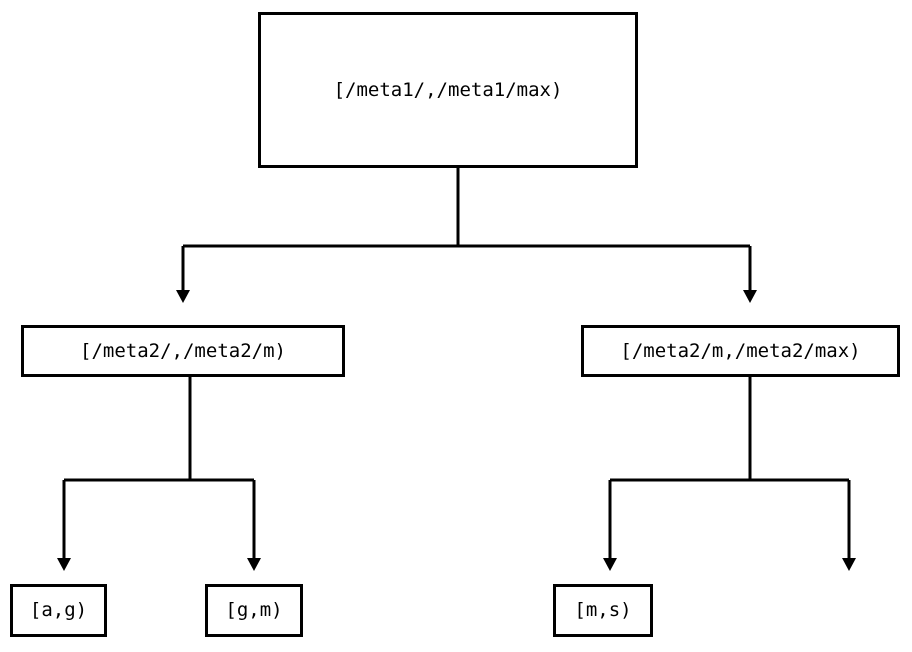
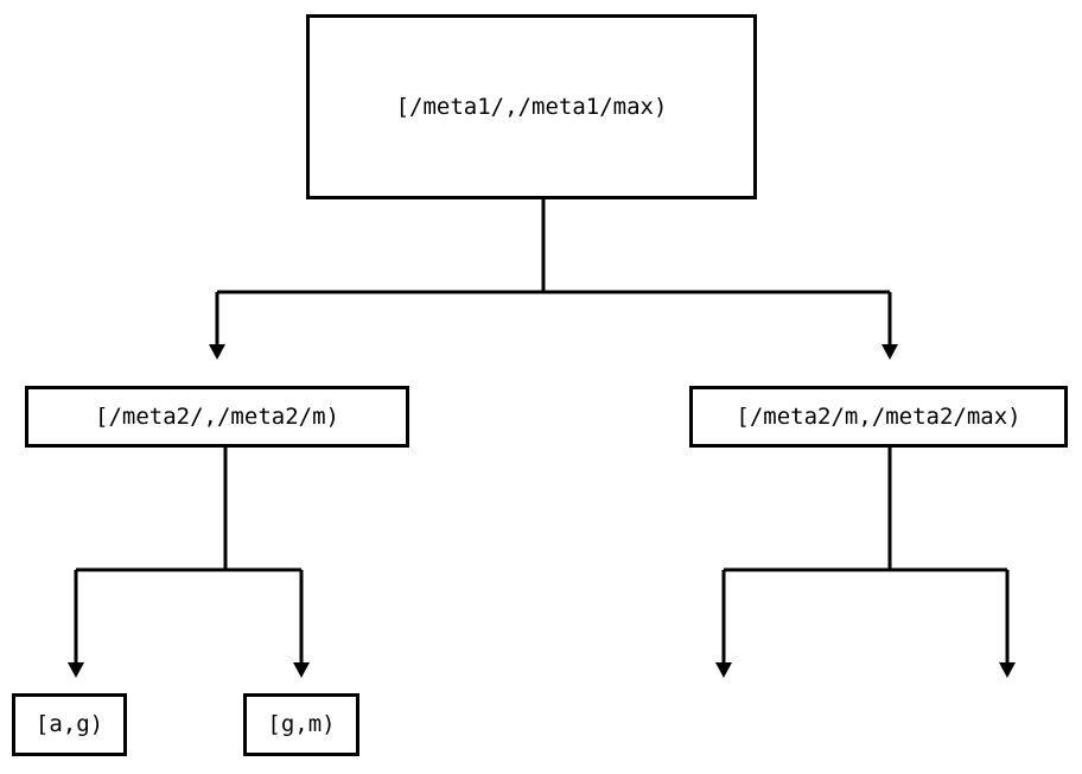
  [/meta1/,/meta1/max)
  [/meta2/,/meta2/m)
  [/meta2/m,/meta2/max)
  [a,g)
  [g,m)
- [m,s)
